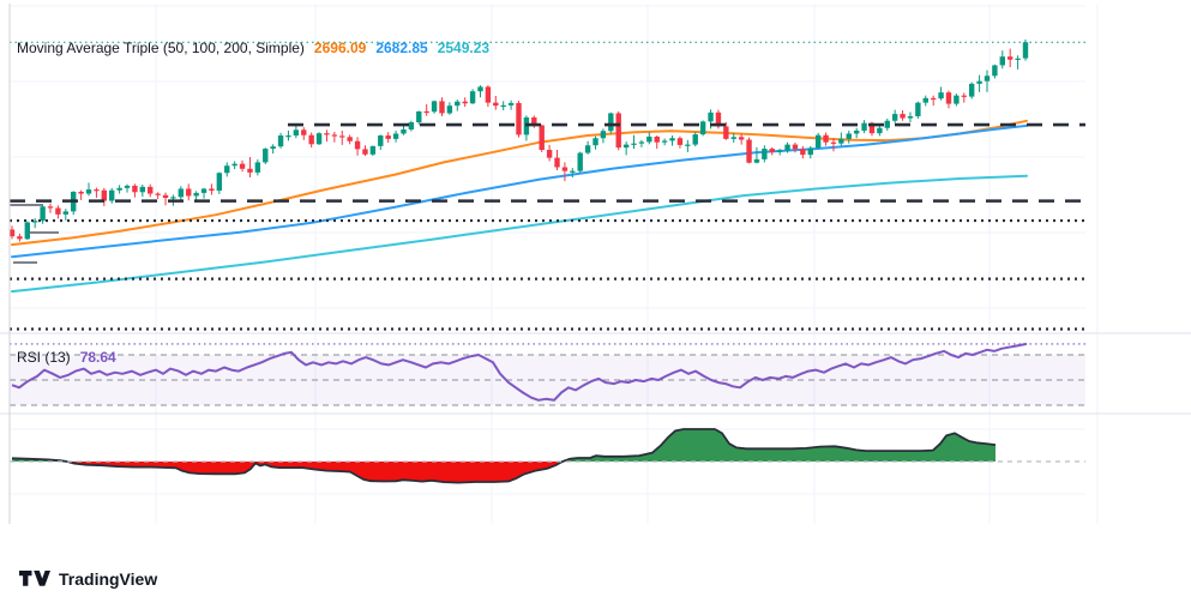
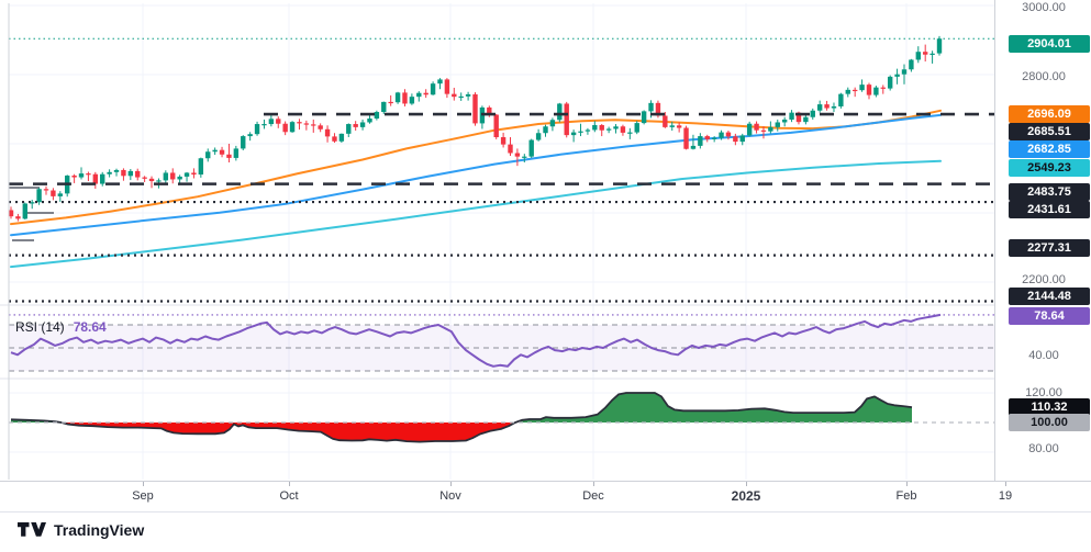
- Moving Average Triple (50, 100, 200, Simple) 2696.09 2682.85 2549.23
- RSI (13) 78.64
+ RSI (14) 78.64
+ 3000.00
+ 2800.00
+ 2200.00
+ 40.00
+ 120.00
+ 80.00
+ 2904.01
+ 2696.09
+ 2685.51
+ 2682.85
+ 2549.23
+ 2483.75
+ 2431.61
+ 2277.31
+ 2144.48
+ 78.64
+ 110.32
+ 100.00
+ Sep
+ Oct
+ Nov
+ Dec
+ 2025
+ Feb
+ 19
  TradingView
